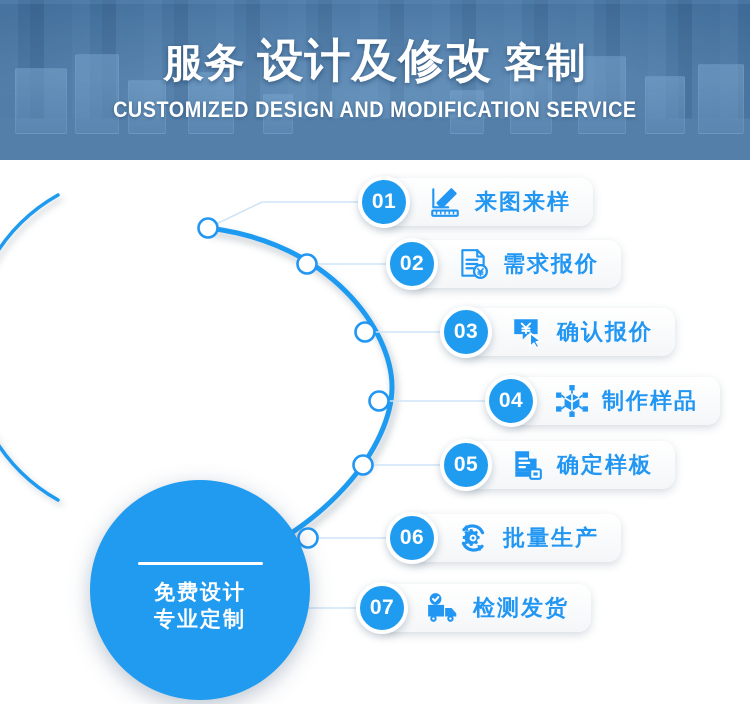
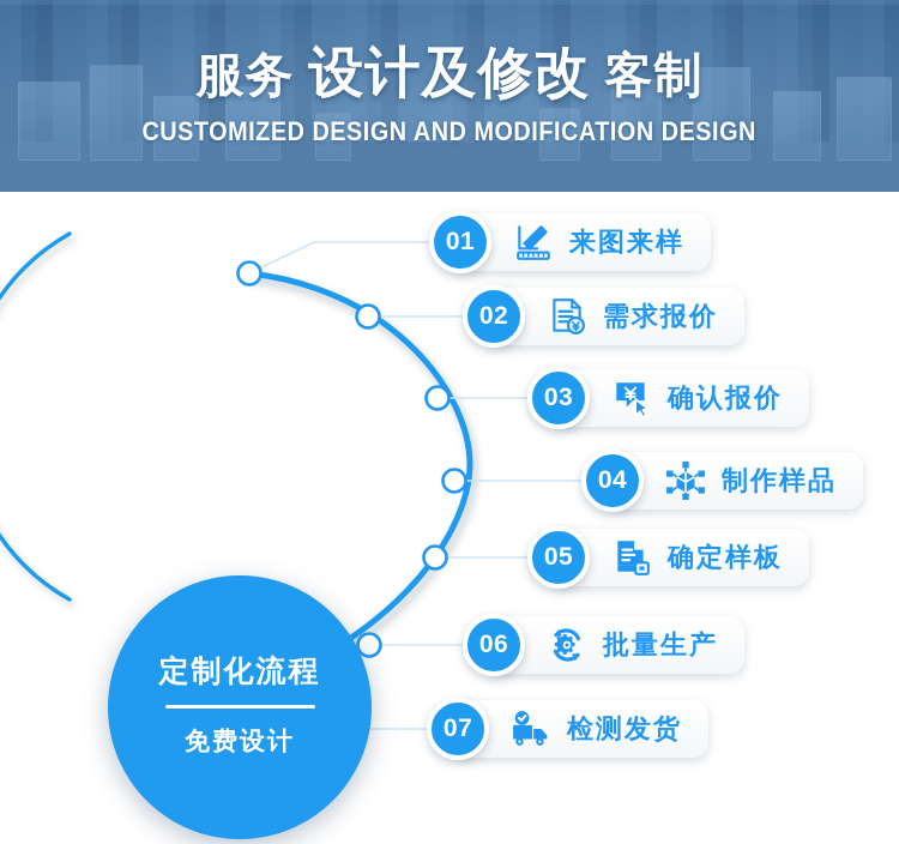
  服务
  设计及修改
  客制
- CUSTOMIZED DESIGN AND MODIFICATION SERVICE
+ CUSTOMIZED DESIGN AND MODIFICATION DESIGN
+ 定制化流程
  免费设计
- 专业定制
  来图来样
  01
  需求报价
  02
  确认报价
  03
  制作样品
  04
  确定样板
  05
  批量生产
  06
  检测发货
  07
